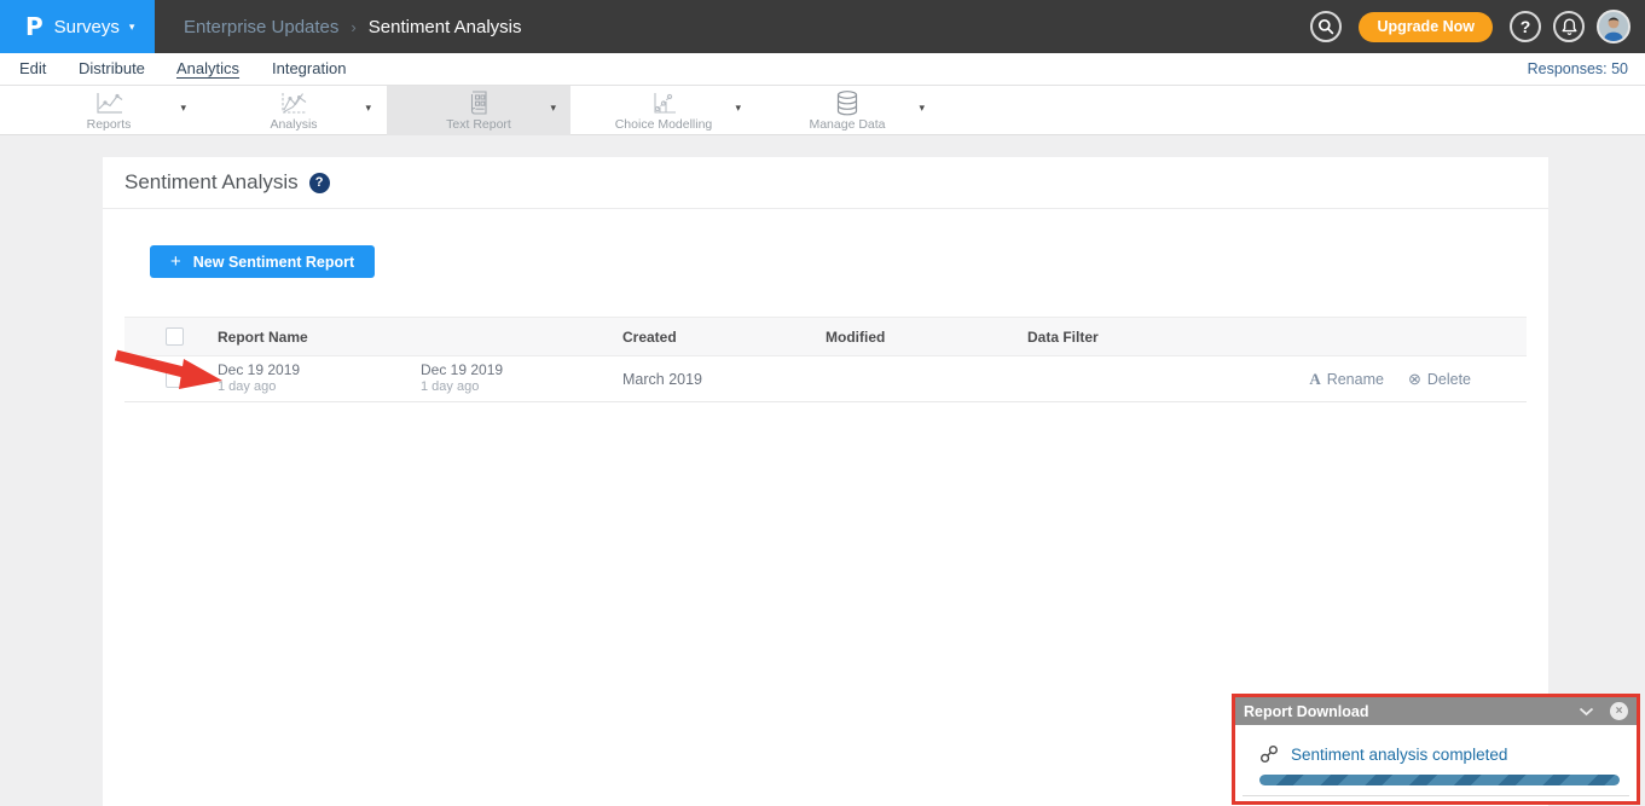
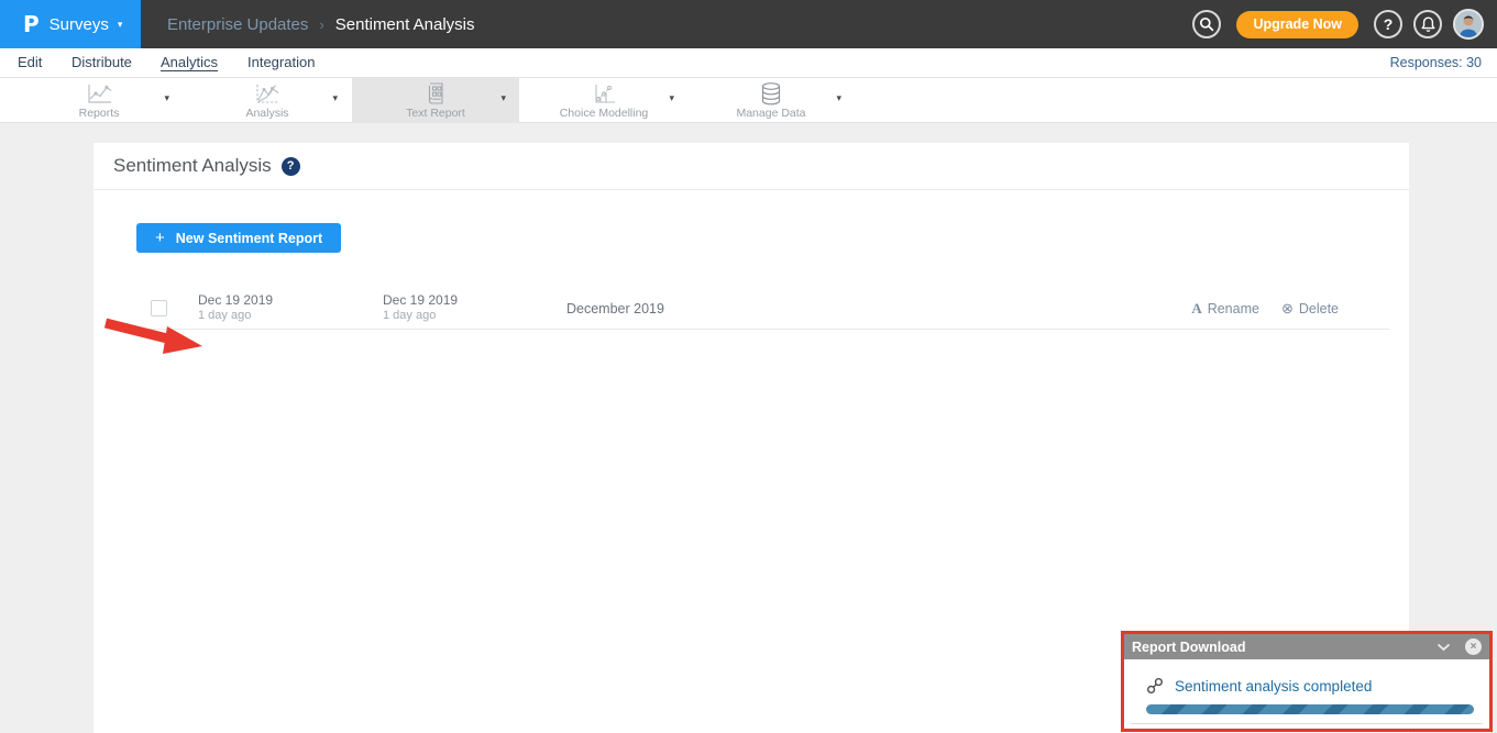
  P
  Surveys
  ▾
  Enterprise Updates
  ›
  Sentiment Analysis
  Upgrade Now
  ?
  Edit
  Distribute
  Analytics
  Integration
- Responses: 50
+ Responses: 30
  Reports
  ▾
  Analysis
  ▾
  Text Report
  ▾
  Choice Modelling
  ▾
  Manage Data
  ▾
  Sentiment Analysis
  ?
  +
  New Sentiment Report
- Report Name
- Created
- Modified
- Data Filter
  Dec 19 2019
  1 day ago
  Dec 19 2019
  1 day ago
- March 2019
+ December 2019
  A
  Rename
  ⊗
  Delete
  Report Download
  ×
  Sentiment analysis completed
